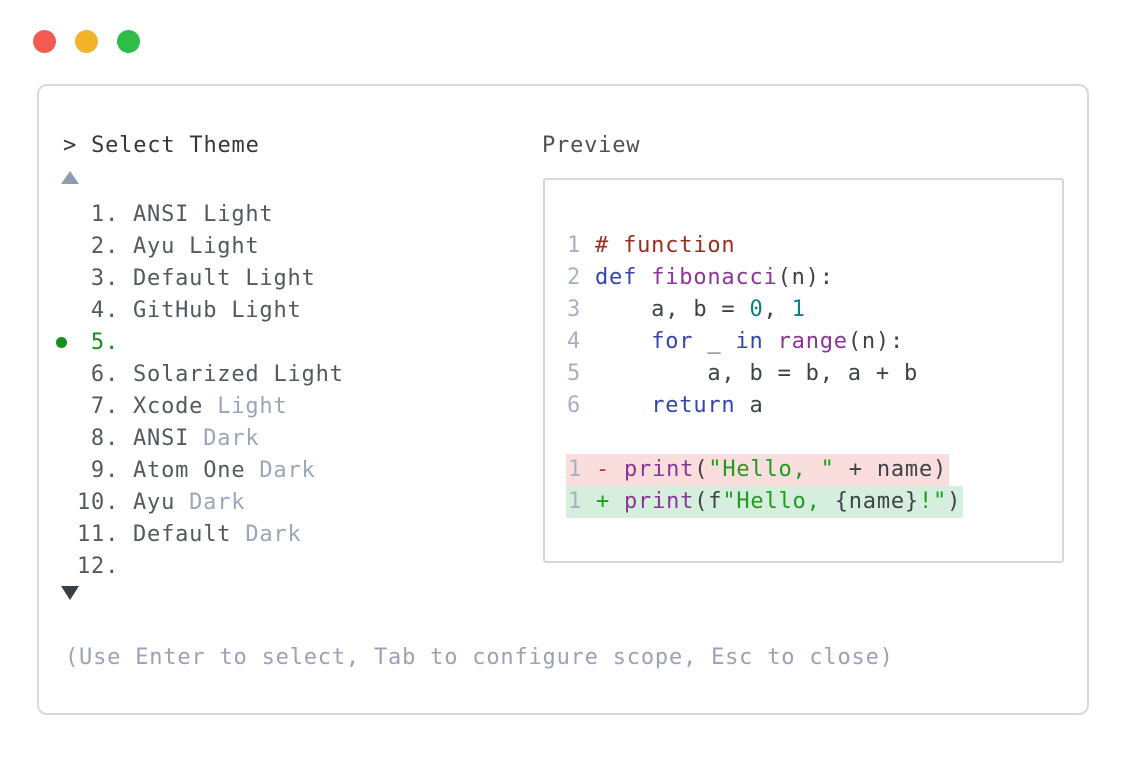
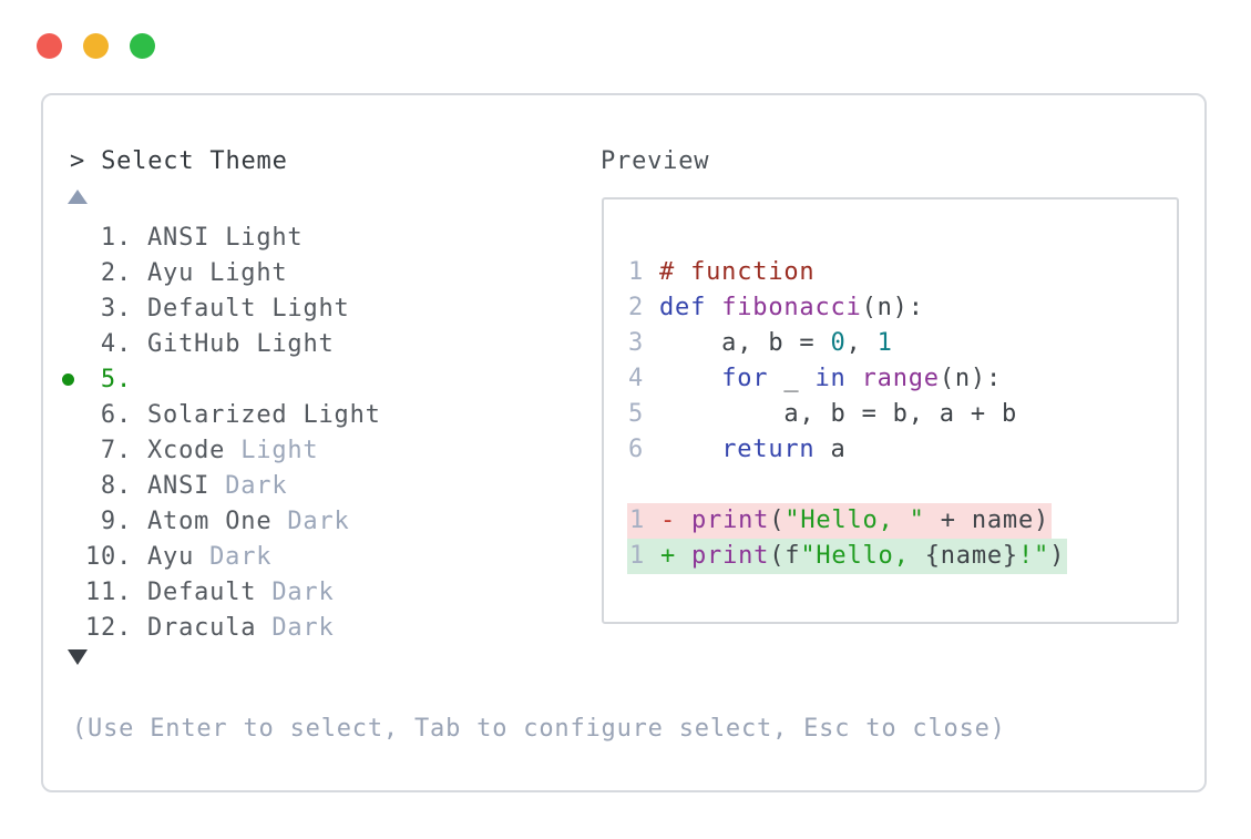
  > Select Theme
  Preview
  1.
  ANSI Light
  2.
  Ayu Light
  3.
  Default Light
  4.
  GitHub Light
  5.
  6.
  Solarized Light
  7.
  Xcode Light
  8.
  ANSI Dark
  9.
  Atom One Dark
  10.
  Ayu Dark
  11.
  Default Dark
  12.
+ Dracula Dark
- (Use Enter to select, Tab to configure scope, Esc to close)
+ (Use Enter to select, Tab to configure select, Esc to close)
  1 # function
  2 def fibonacci(n):
  3 a, b = 0, 1
  4 for _ in range(n):
  5 a, b = b, a + b
  6 return a
  1 - print("Hello, " + name)
  1 + print(f"Hello, {name}!")
